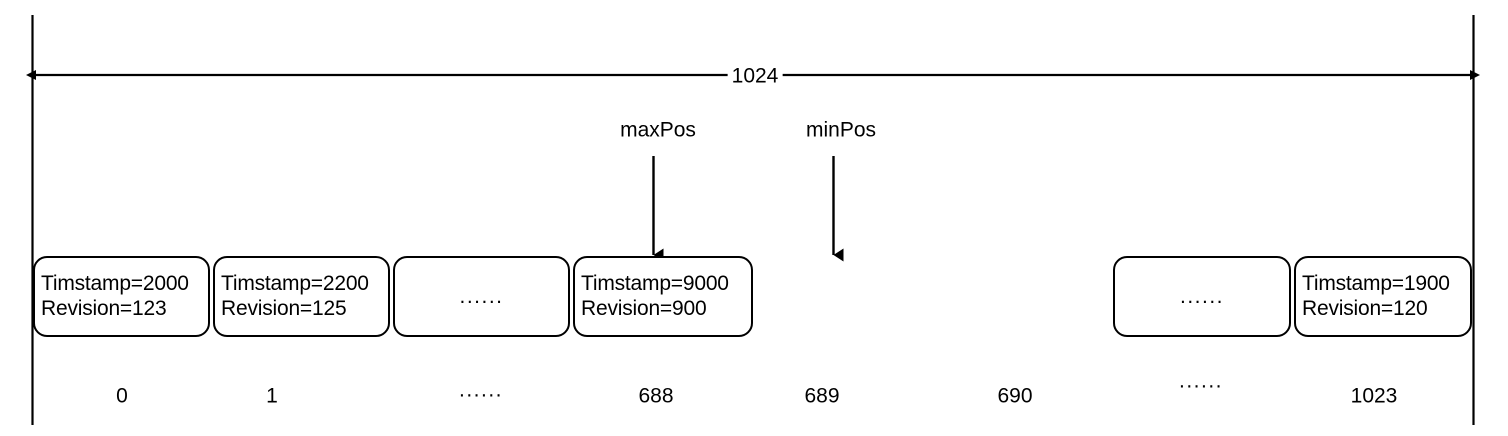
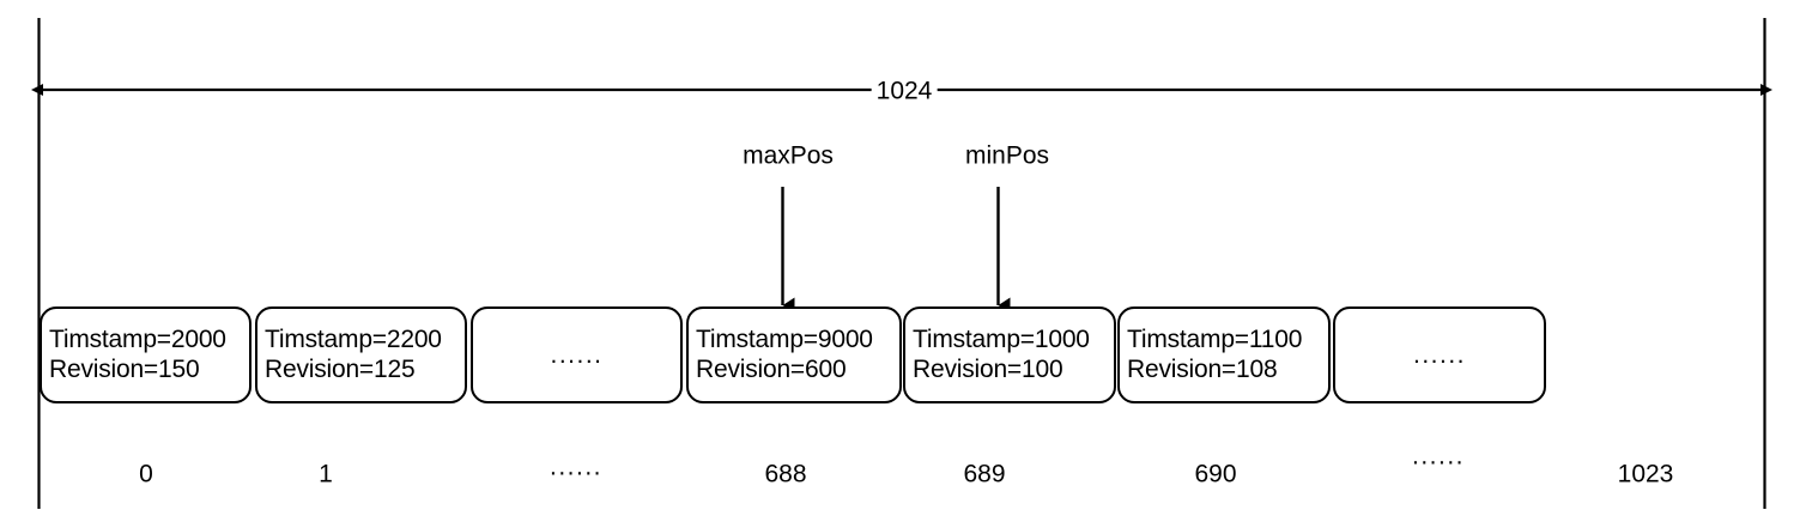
  1024
  maxPos
  minPos
  Timstamp=2000
- Revision=123
+ Revision=150
  Timstamp=2200
  Revision=125
  ......
  Timstamp=9000
- Revision=900
+ Revision=600
+ Timstamp=1000
+ Revision=100
+ Timstamp=1100
+ Revision=108
  ......
- Timstamp=1900
- Revision=120
  0
  1
  ......
  688
  689
  690
  ......
  1023
